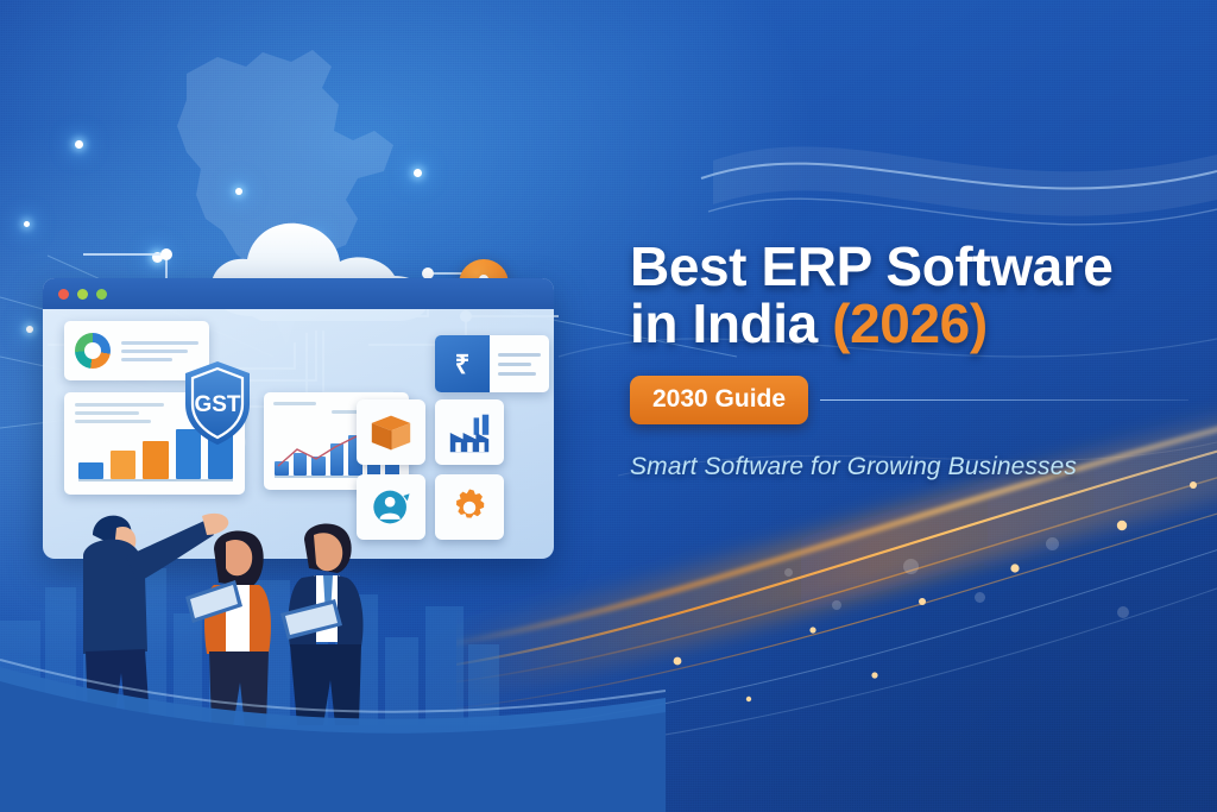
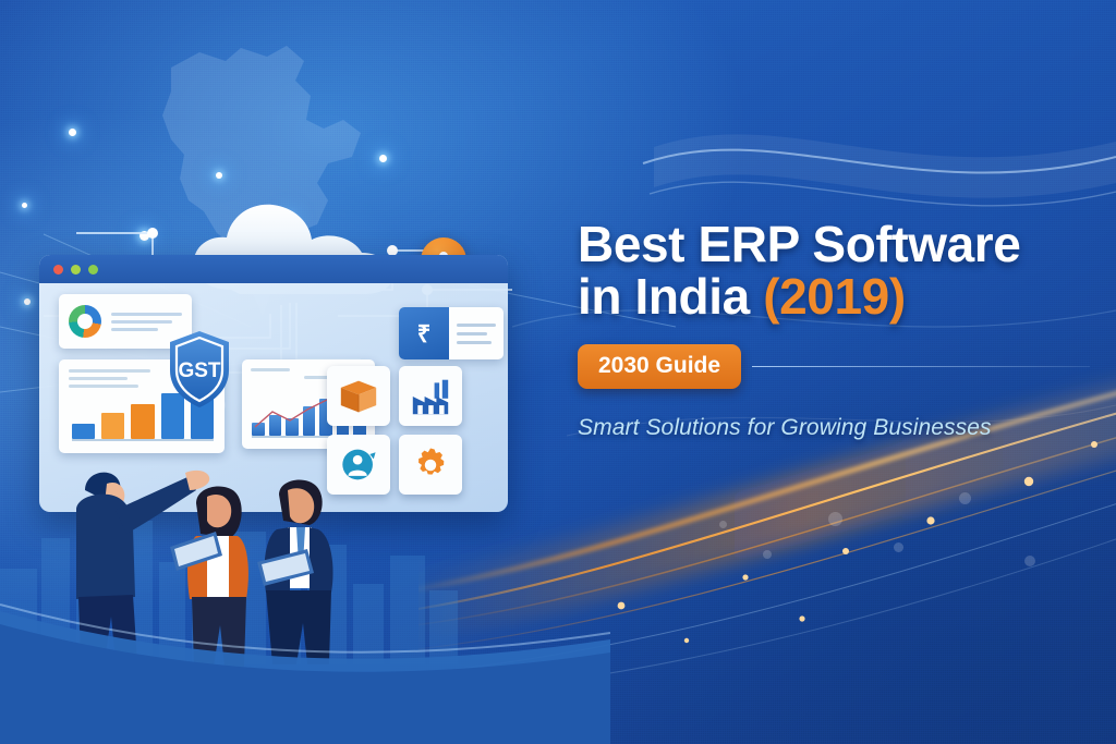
  ₹
  GST
  Best ERP Software
- in India (2026)
+ in India (2019)
  2030 Guide
- Smart Software for Growing Businesses
+ Smart Solutions for Growing Businesses
